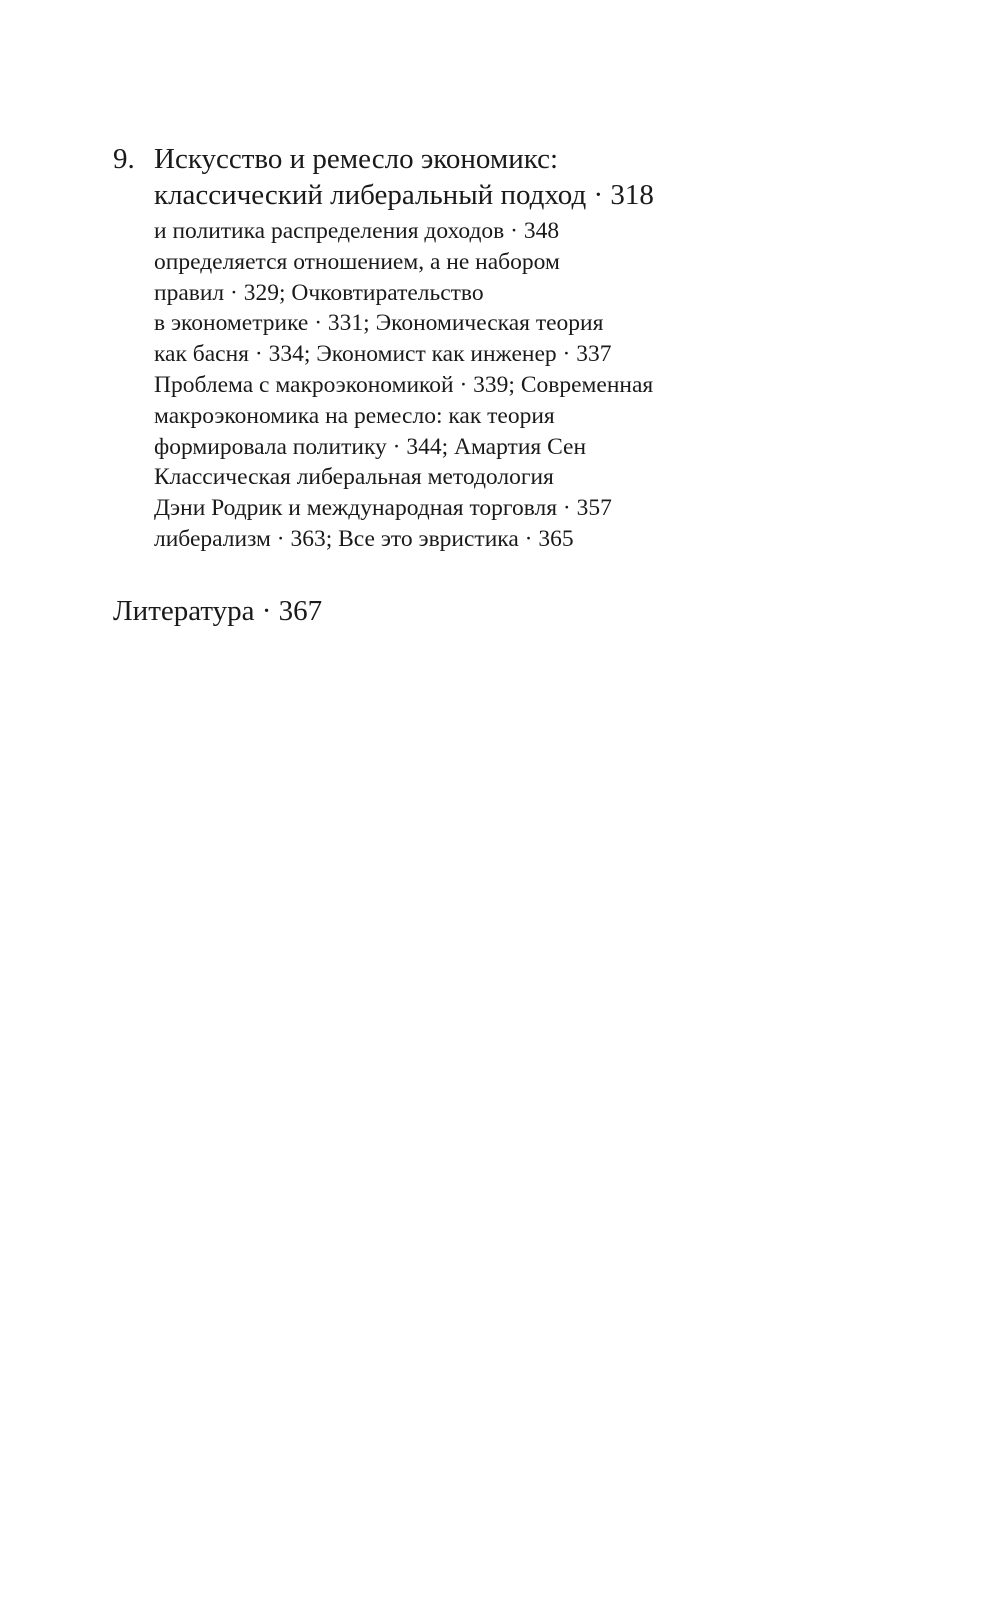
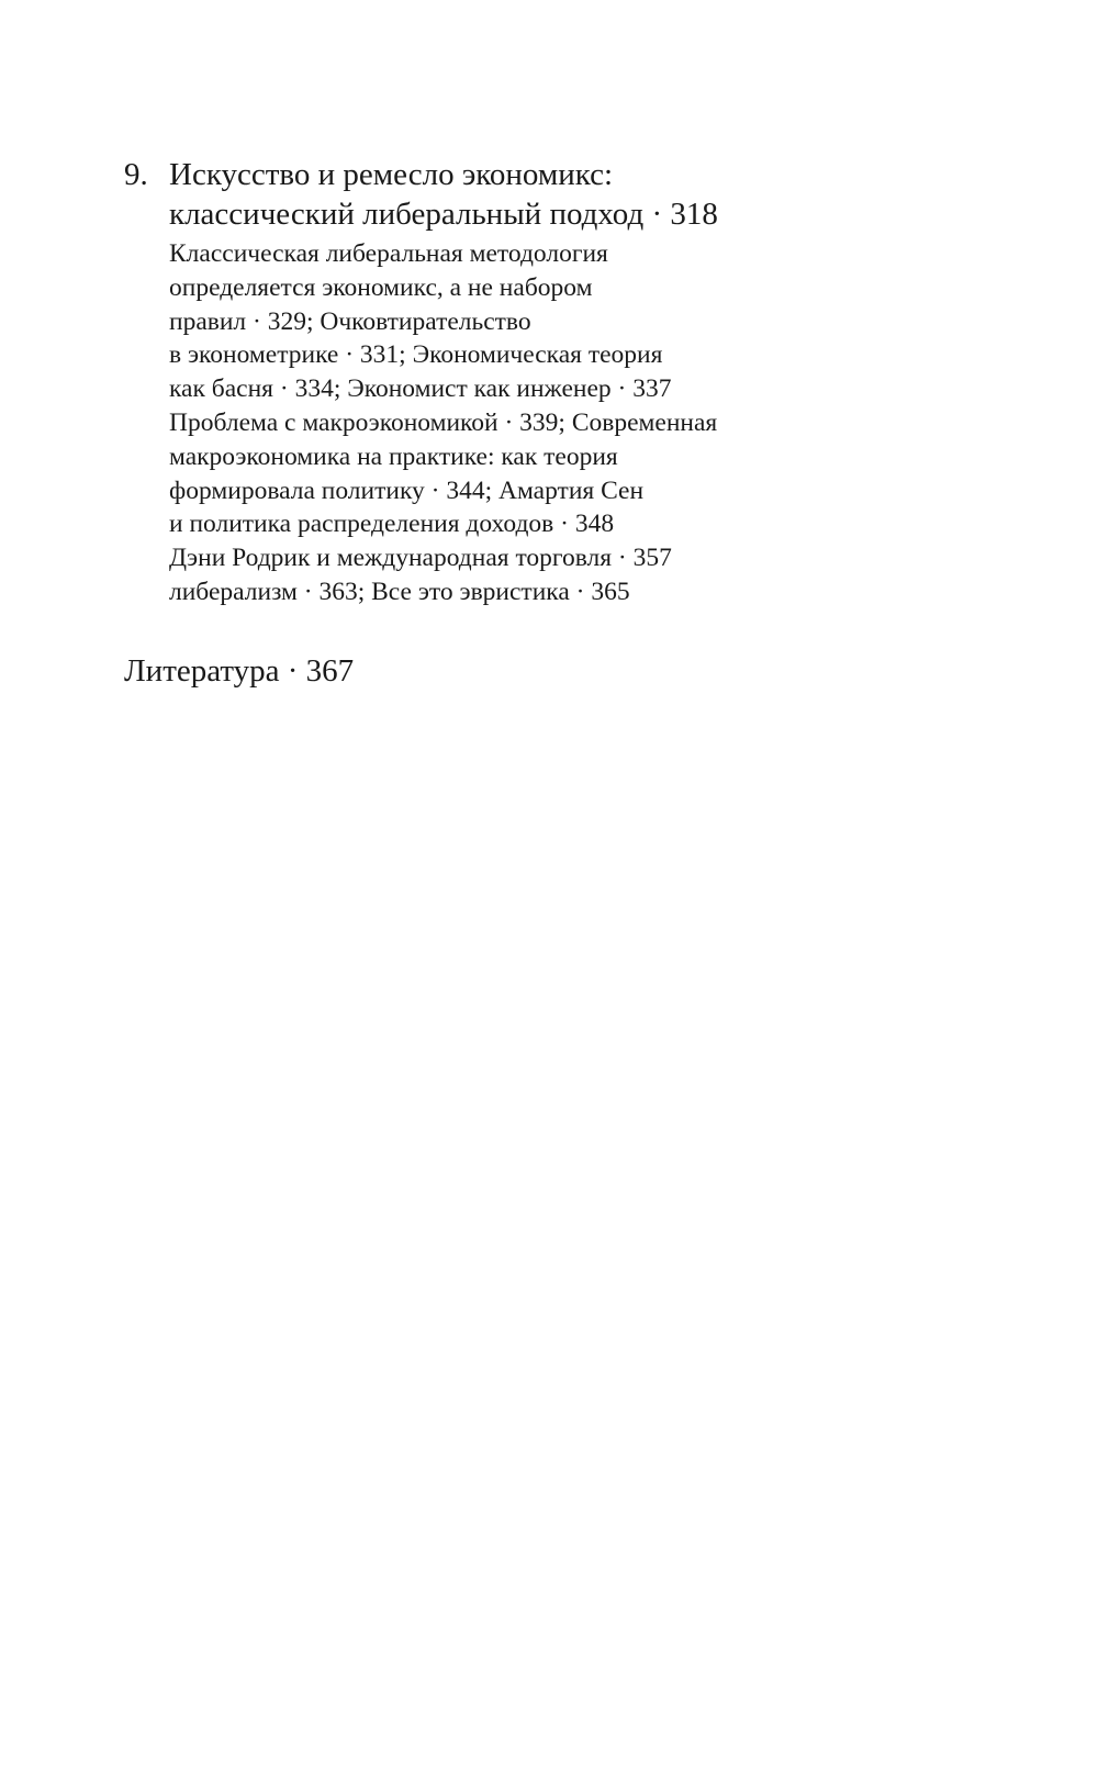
  9.
  Искусство и ремесло экономикс:
  классический либеральный подход · 318
- и политика распределения доходов · 348
+ Классическая либеральная методология
- определяется отношением, а не набором
+ определяется экономикс, а не набором
  правил · 329; Очковтирательство
  в эконометрике · 331; Экономическая теория
  как басня · 334; Экономист как инженер · 337
  Проблема с макроэкономикой · 339; Современная
- макроэкономика на ремесло: как теория
+ макроэкономика на практике: как теория
  формировала политику · 344; Амартия Сен
- Классическая либеральная методология
+ и политика распределения доходов · 348
  Дэни Родрик и международная торговля · 357
  либерализм · 363; Все это эвристика · 365
  Литература · 367
